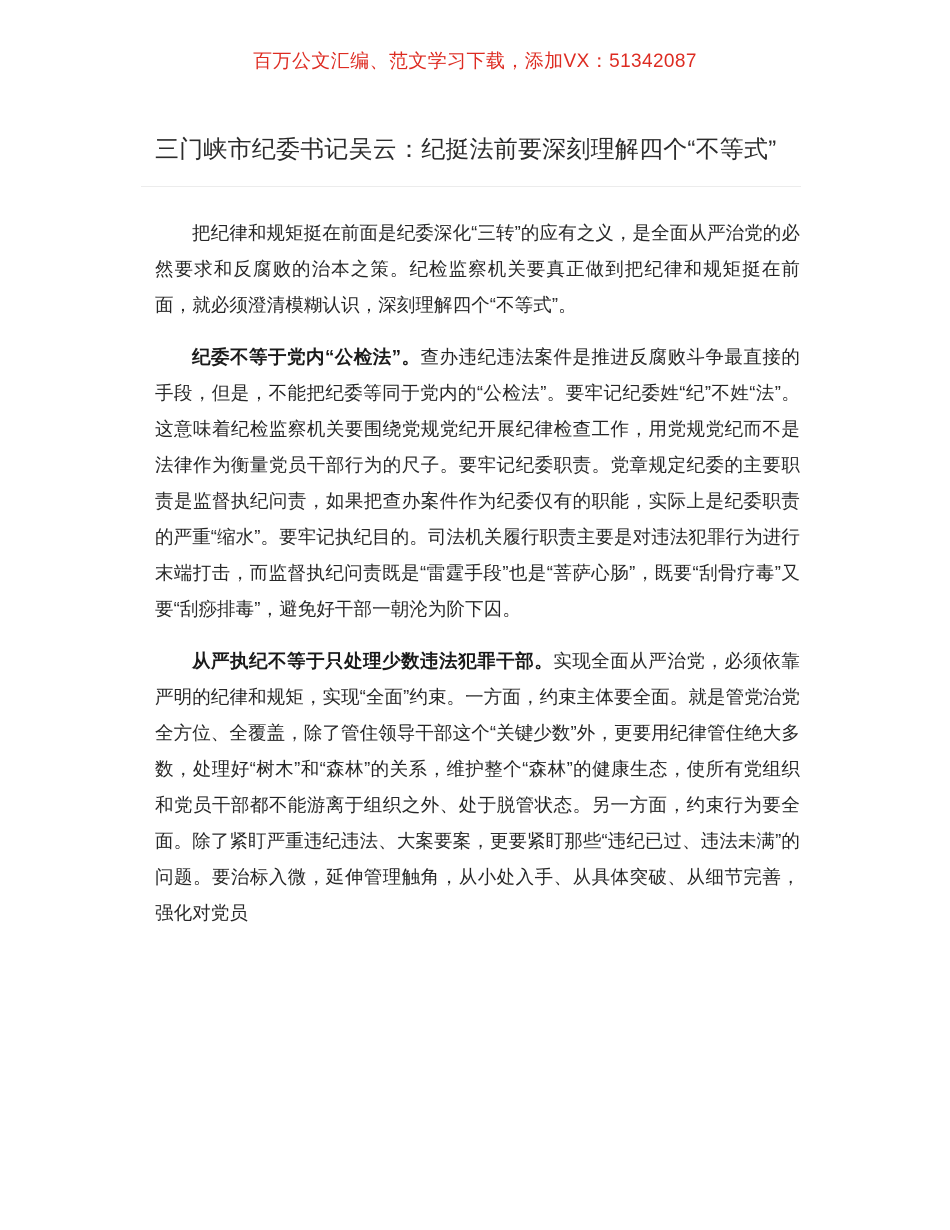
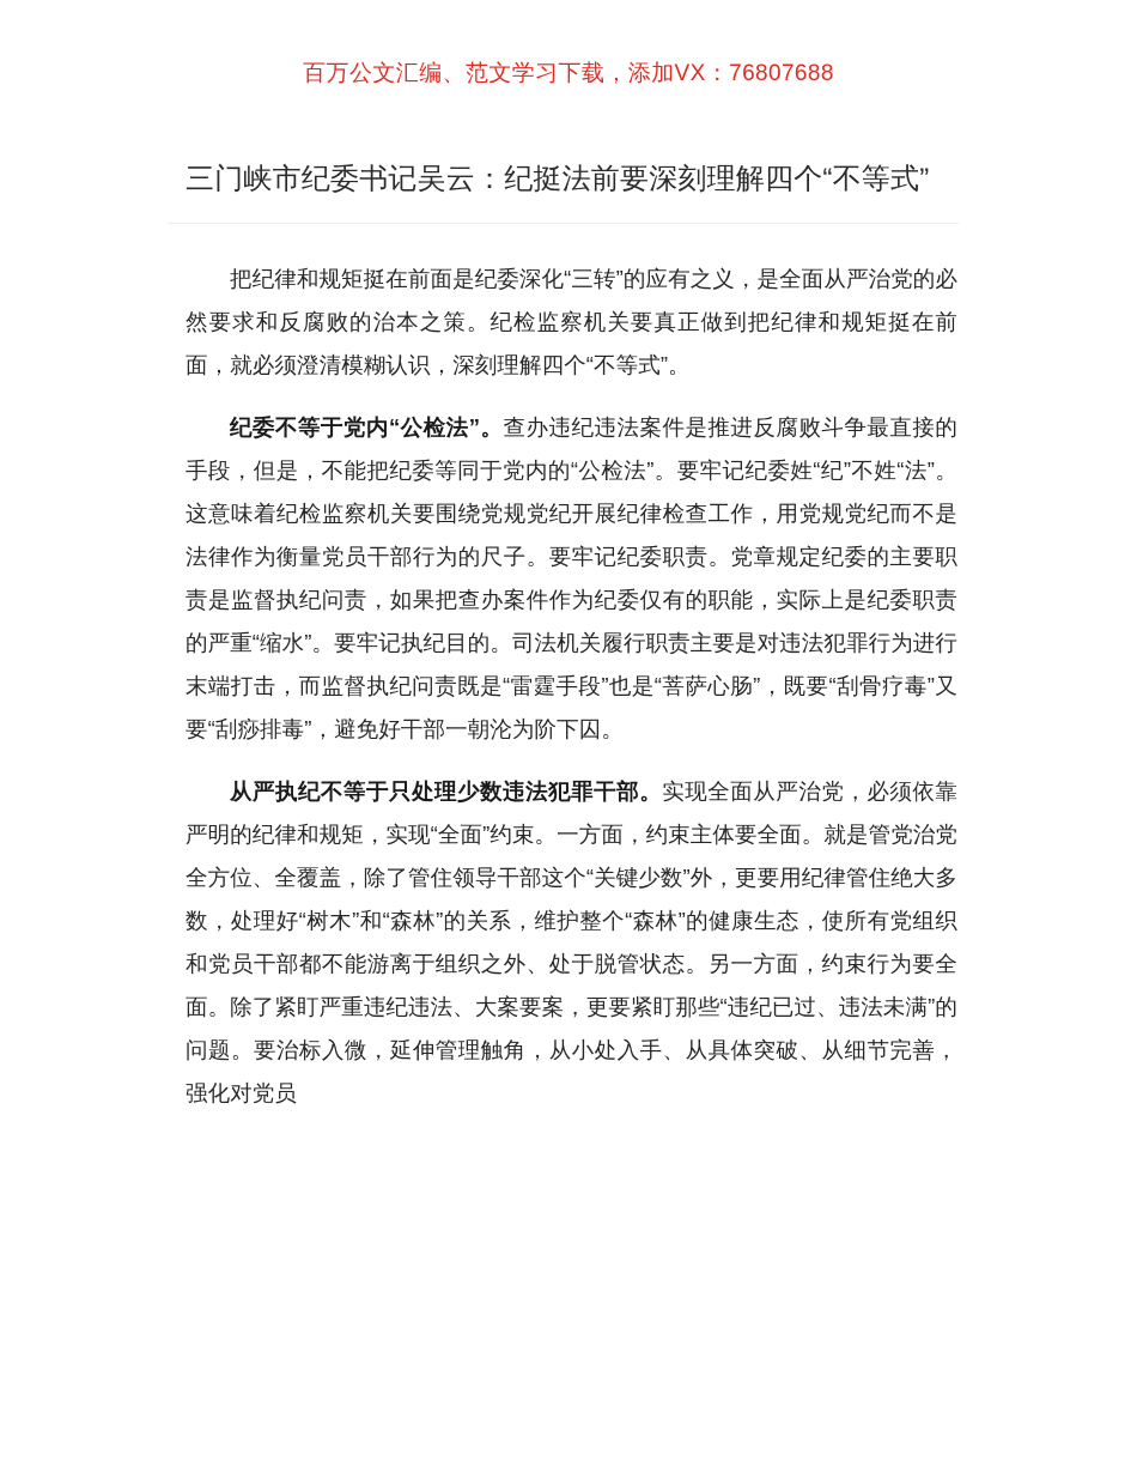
- 百万公文汇编、范文学习下载，添加VX：51342087
+ 百万公文汇编、范文学习下载，添加VX：76807688
  三门峡市纪委书记吴云：纪挺法前要深刻理解四个“不等式”
  把纪律和规矩挺在前面是纪委深化“三转”的应有之义，是全面从严治党的必然要求和反腐败的治本之策。纪检监察机关要真正做到把纪律和规矩挺在前面，就必须澄清模糊认识，深刻理解四个“不等式”。
  纪委不等于党内“公检法”。查办违纪违法案件是推进反腐败斗争最直接的手段，但是，不能把纪委等同于党内的“公检法”。要牢记纪委姓“纪”不姓“法”。这意味着纪检监察机关要围绕党规党纪开展纪律检查工作，用党规党纪而不是法律作为衡量党员干部行为的尺子。要牢记纪委职责。党章规定纪委的主要职责是监督执纪问责，如果把查办案件作为纪委仅有的职能，实际上是纪委职责的严重“缩水”。要牢记执纪目的。司法机关履行职责主要是对违法犯罪行为进行末端打击，而监督执纪问责既是“雷霆手段”也是“菩萨心肠”，既要“刮骨疗毒”又要“刮痧排毒”，避免好干部一朝沦为阶下囚。
  从严执纪不等于只处理少数违法犯罪干部。实现全面从严治党，必须依靠严明的纪律和规矩，实现“全面”约束。一方面，约束主体要全面。就是管党治党全方位、全覆盖，除了管住领导干部这个“关键少数”外，更要用纪律管住绝大多数，处理好“树木”和“森林”的关系，维护整个“森林”的健康生态，使所有党组织和党员干部都不能游离于组织之外、处于脱管状态。另一方面，约束行为要全面。除了紧盯严重违纪违法、大案要案，更要紧盯那些“违纪已过、违法未满”的问题。要治标入微，延伸管理触角，从小处入手、从具体突破、从细节完善，强化对党员
